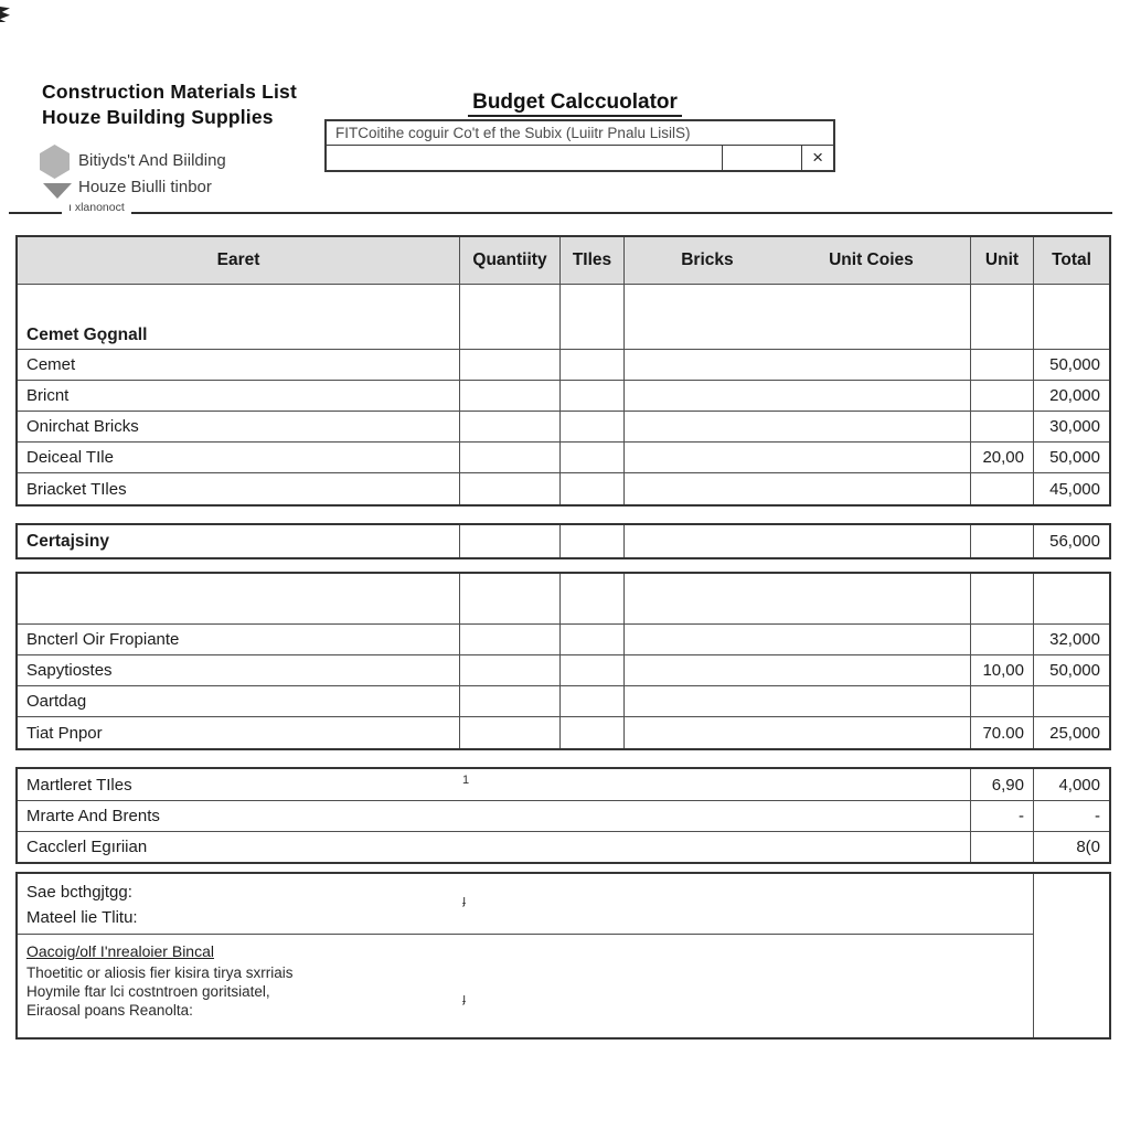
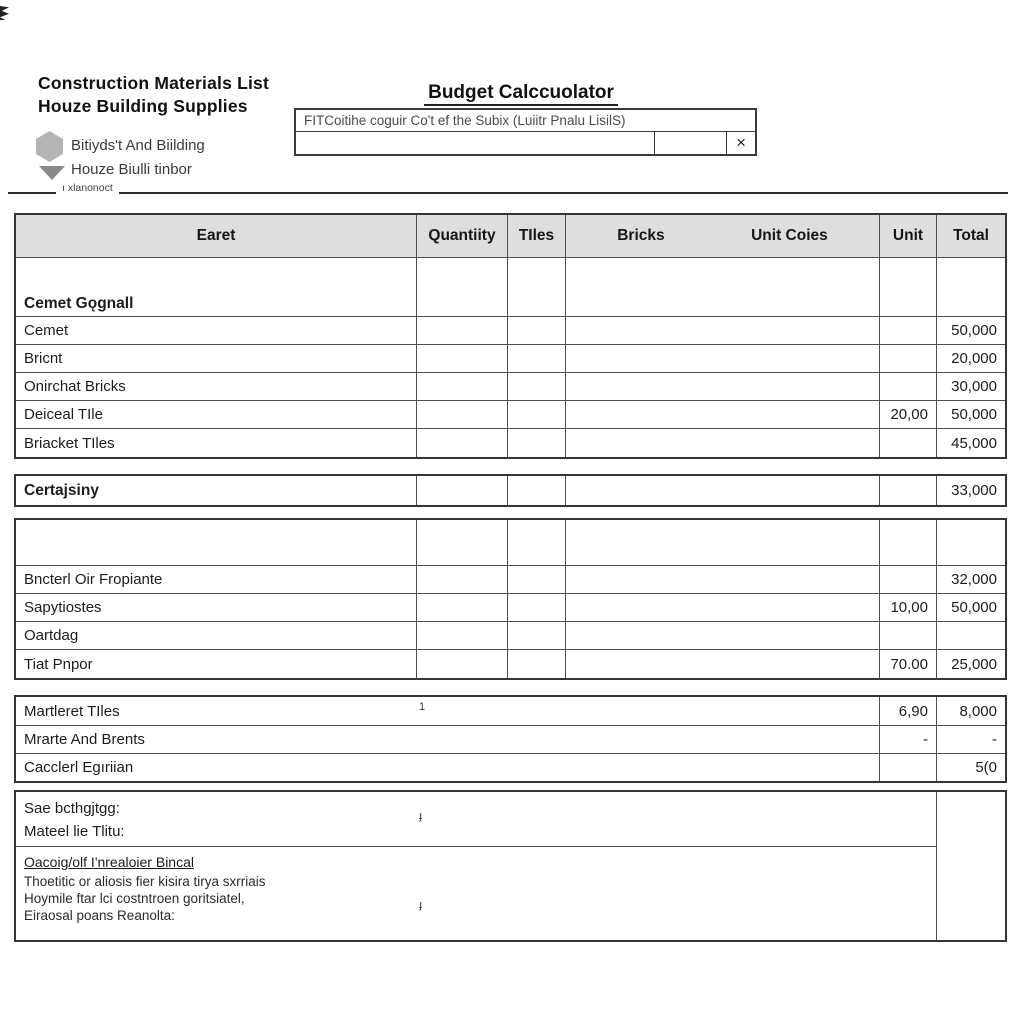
  Construction Materials List
  Houze Building Supplies
  Bitiyds't And Biilding
  Houze Biulli tinbor
  ı xlanonoct
  Budget Calccuolator
  FITCoitihe coguir Co't ef the Subix (Luiitr Pnalu LisilS)
  ×
  Earet
  Quantiity
  TIles
  Bricks
  Unit Coies
  Unit
  Total
  Cemet Gǫgnall
  Cemet
  50,000
  Bricnt
  20,000
  Onirchat Bricks
  30,000
  Deiceal TIle
  20,00
  50,000
  Briacket TIles
  45,000
  Certajsiny
- 56,000
+ 33,000
  Bncterl Oir Fropiante
  32,000
  Sapytiostes
  10,00
  50,000
  Oartdag
  Tiat Pnpor
  70.00
  25,000
  Martleret TIles
  1
  6,90
- 4,000
+ 8,000
  Mrarte And Brents
  -
  -
  Cacclerl Egıriian
- 8(0
+ 5(0
  Sae bcthgjtgg:
  Mateel lie Tlitu:
  ɟ
  Oacoig/olf I'nrealoier Bincal
  Thoetitic or aliosis fier kisira tirya sxrriais
  Hoymile ftar lci costntroen goritsiatel,
  Eiraosal poans Reanolta:
  ɟ
